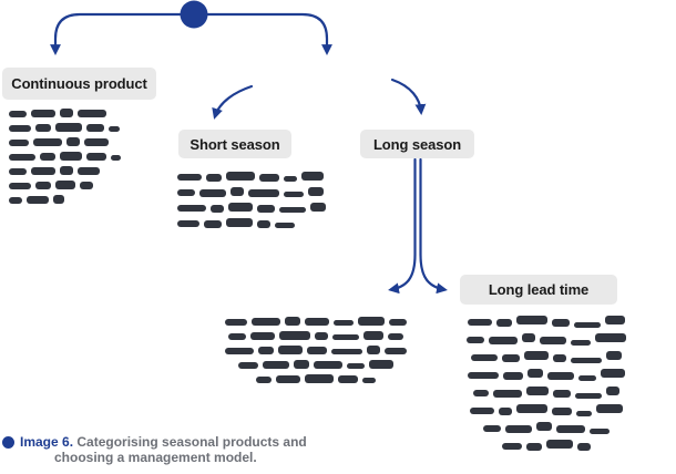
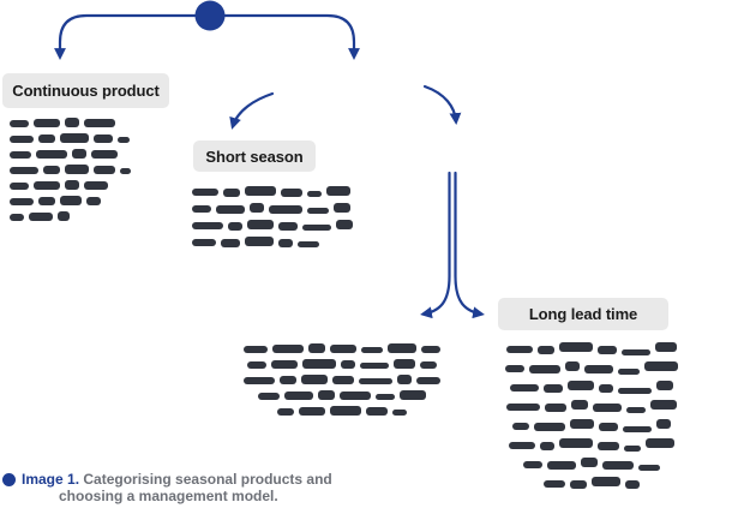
  Continuous product
  Short season
- Long season
  Long lead time
- Image 6. Categorising seasonal products and
+ Image 1. Categorising seasonal products and
  choosing a management model.
